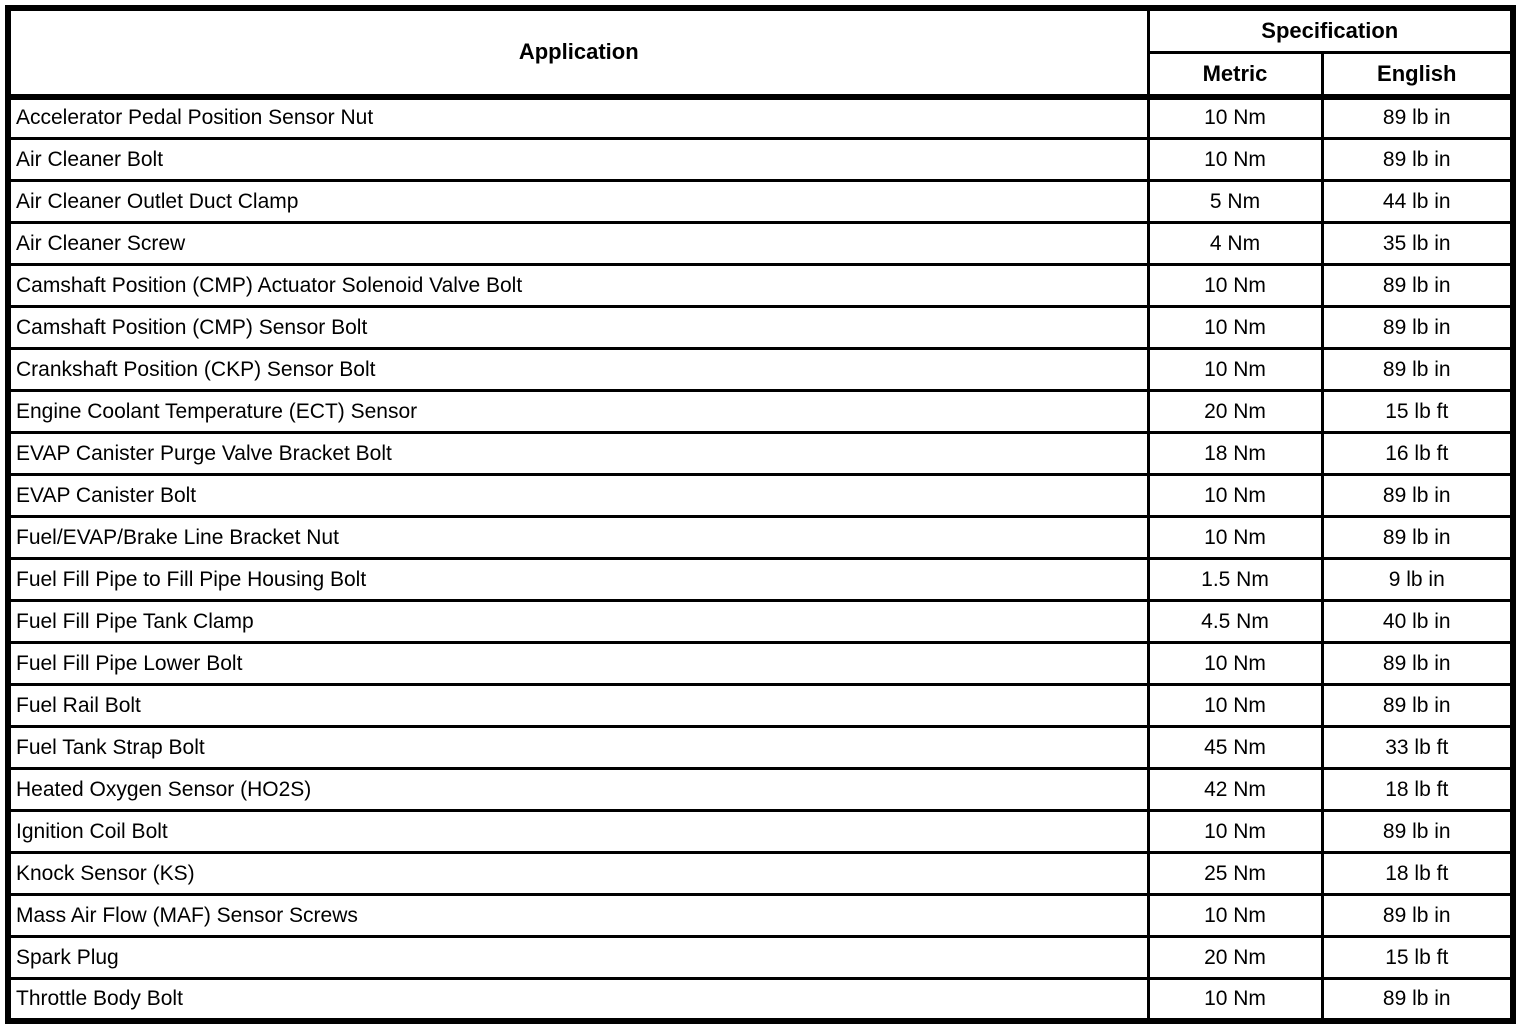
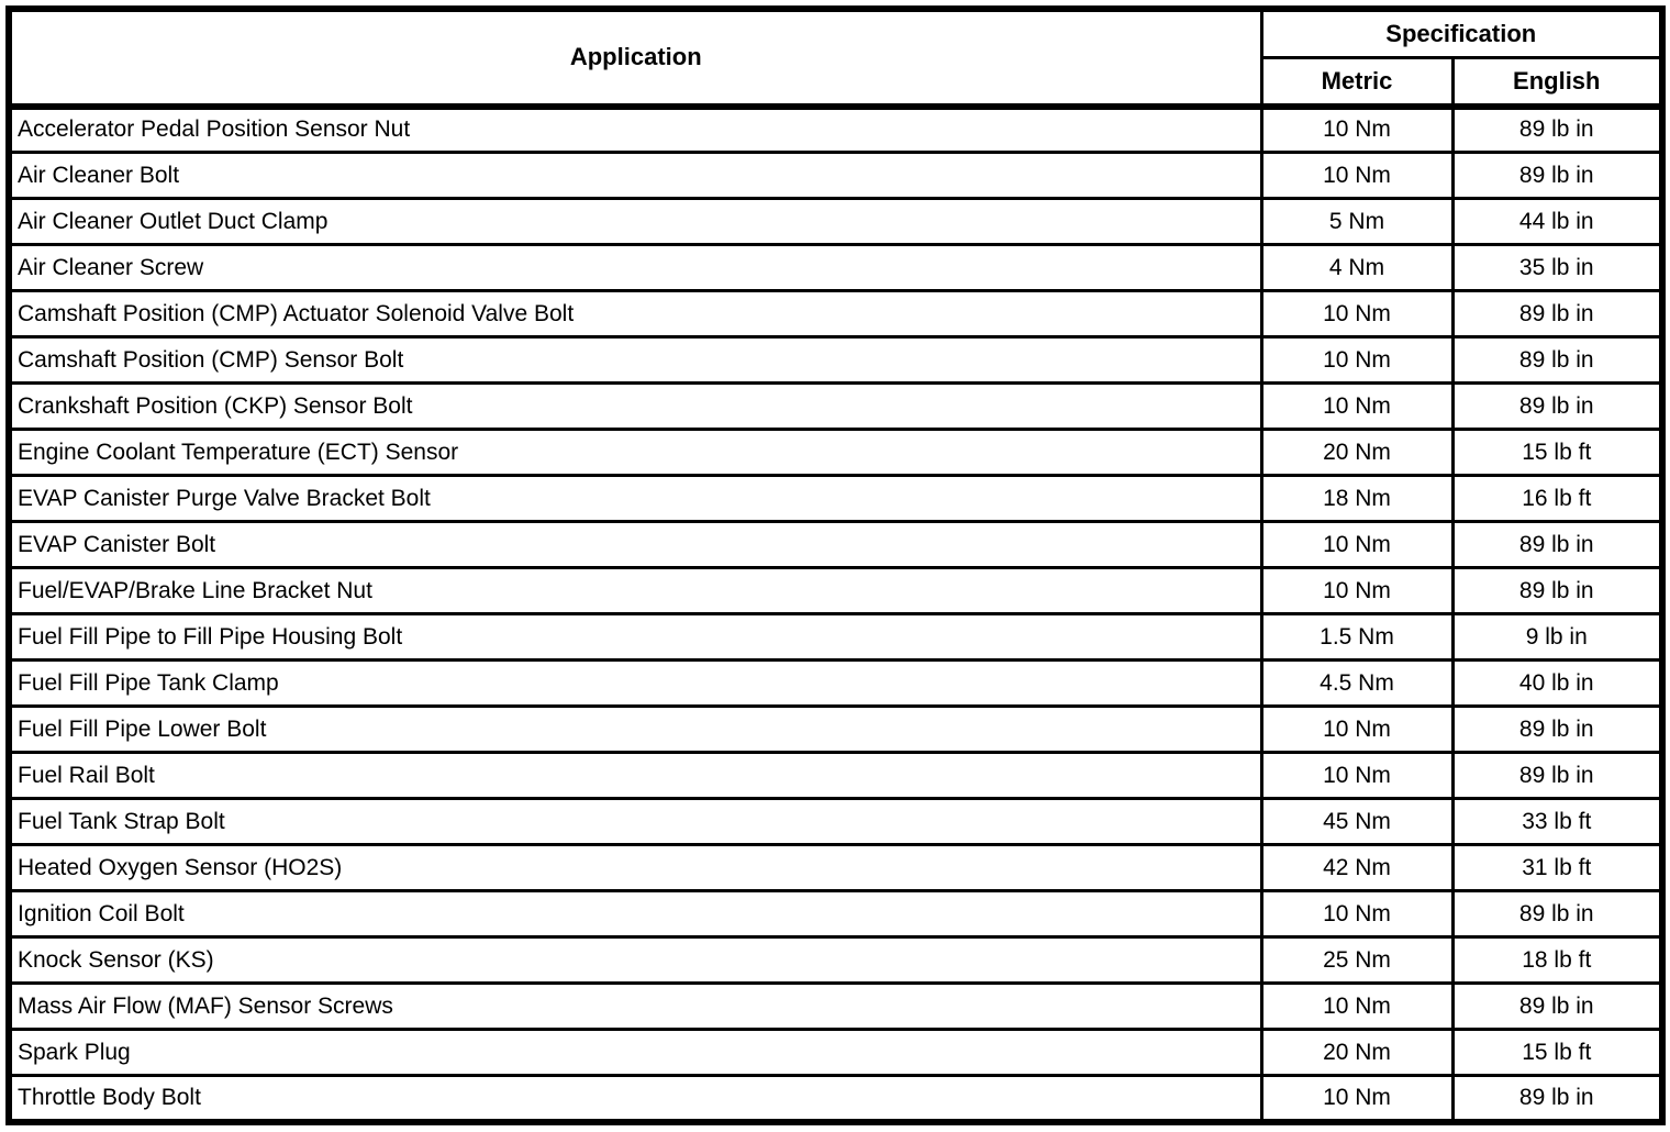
  Application	Specification
  Metric	English
  Accelerator Pedal Position Sensor Nut	10 Nm	89 lb in
  Air Cleaner Bolt	10 Nm	89 lb in
  Air Cleaner Outlet Duct Clamp	5 Nm	44 lb in
  Air Cleaner Screw	4 Nm	35 lb in
  Camshaft Position (CMP) Actuator Solenoid Valve Bolt	10 Nm	89 lb in
  Camshaft Position (CMP) Sensor Bolt	10 Nm	89 lb in
  Crankshaft Position (CKP) Sensor Bolt	10 Nm	89 lb in
  Engine Coolant Temperature (ECT) Sensor	20 Nm	15 lb ft
  EVAP Canister Purge Valve Bracket Bolt	18 Nm	16 lb ft
  EVAP Canister Bolt	10 Nm	89 lb in
  Fuel/EVAP/Brake Line Bracket Nut	10 Nm	89 lb in
  Fuel Fill Pipe to Fill Pipe Housing Bolt	1.5 Nm	9 lb in
  Fuel Fill Pipe Tank Clamp	4.5 Nm	40 lb in
  Fuel Fill Pipe Lower Bolt	10 Nm	89 lb in
  Fuel Rail Bolt	10 Nm	89 lb in
  Fuel Tank Strap Bolt	45 Nm	33 lb ft
- Heated Oxygen Sensor (HO2S)	42 Nm	18 lb ft
+ Heated Oxygen Sensor (HO2S)	42 Nm	31 lb ft
  Ignition Coil Bolt	10 Nm	89 lb in
  Knock Sensor (KS)	25 Nm	18 lb ft
  Mass Air Flow (MAF) Sensor Screws	10 Nm	89 lb in
  Spark Plug	20 Nm	15 lb ft
  Throttle Body Bolt	10 Nm	89 lb in
